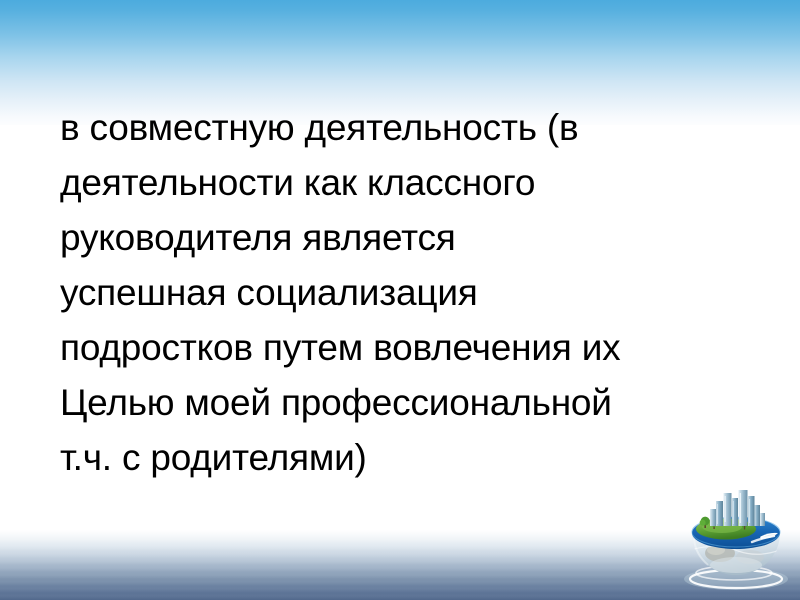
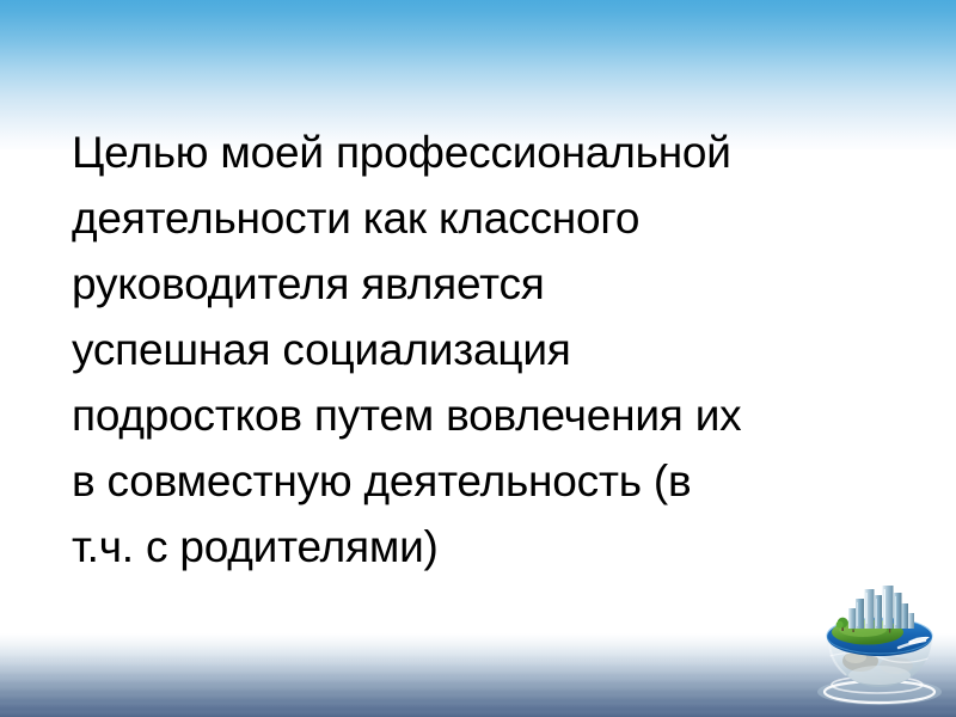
- в совместную деятельность (в
+ Целью моей профессиональной
  деятельности как классного
  руководителя является
  успешная социализация
  подростков путем вовлечения их
- Целью моей профессиональной
+ в совместную деятельность (в
  т.ч. с родителями)
